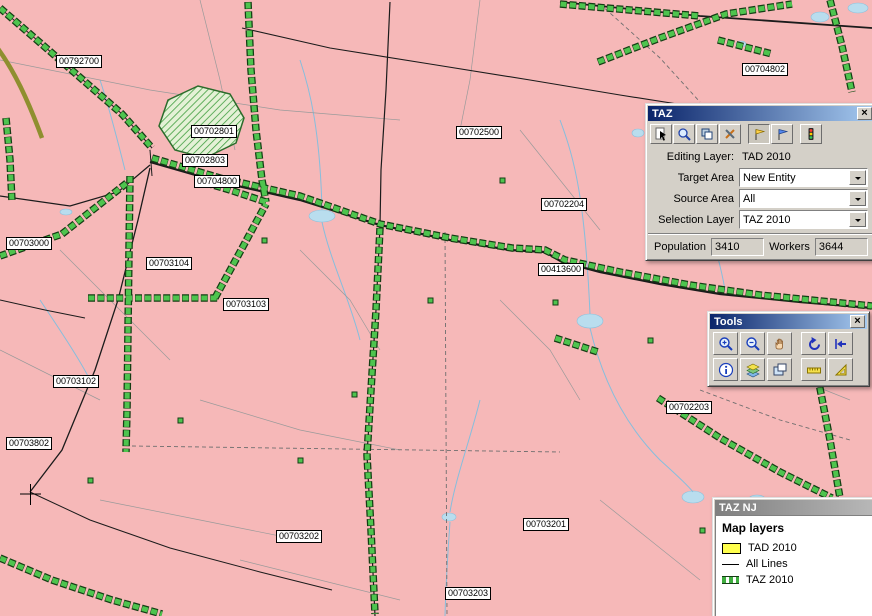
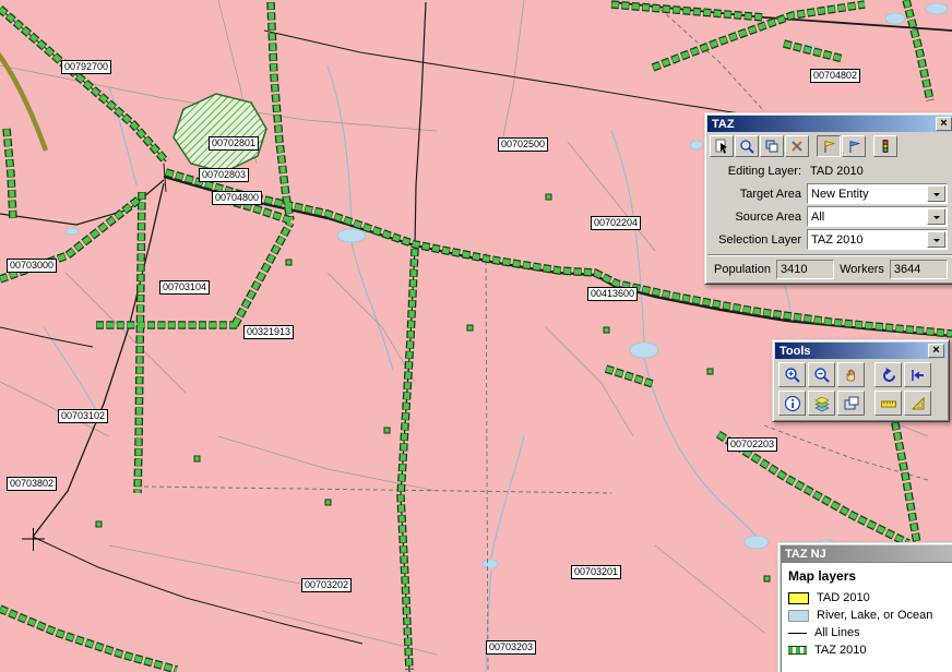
  00792700
  00704802
  00702801
  00702500
  00702803
  00704800
  00702204
  00703000
  00703104
  00413600
- 00703103
+ 00321913
  00703102
  00702203
  00703802
  00703201
  00703202
  00703203
  TAZ
  ×
  Editing Layer:
  TAD 2010
  Target Area
  New Entity
  Source Area
  All
  Selection Layer
  TAZ 2010
  Population
  3410
  Workers
  3644
  Tools
  ×
  TAZ NJ
  Map layers
  TAD 2010
+ River, Lake, or Ocean
  All Lines
  TAZ 2010
